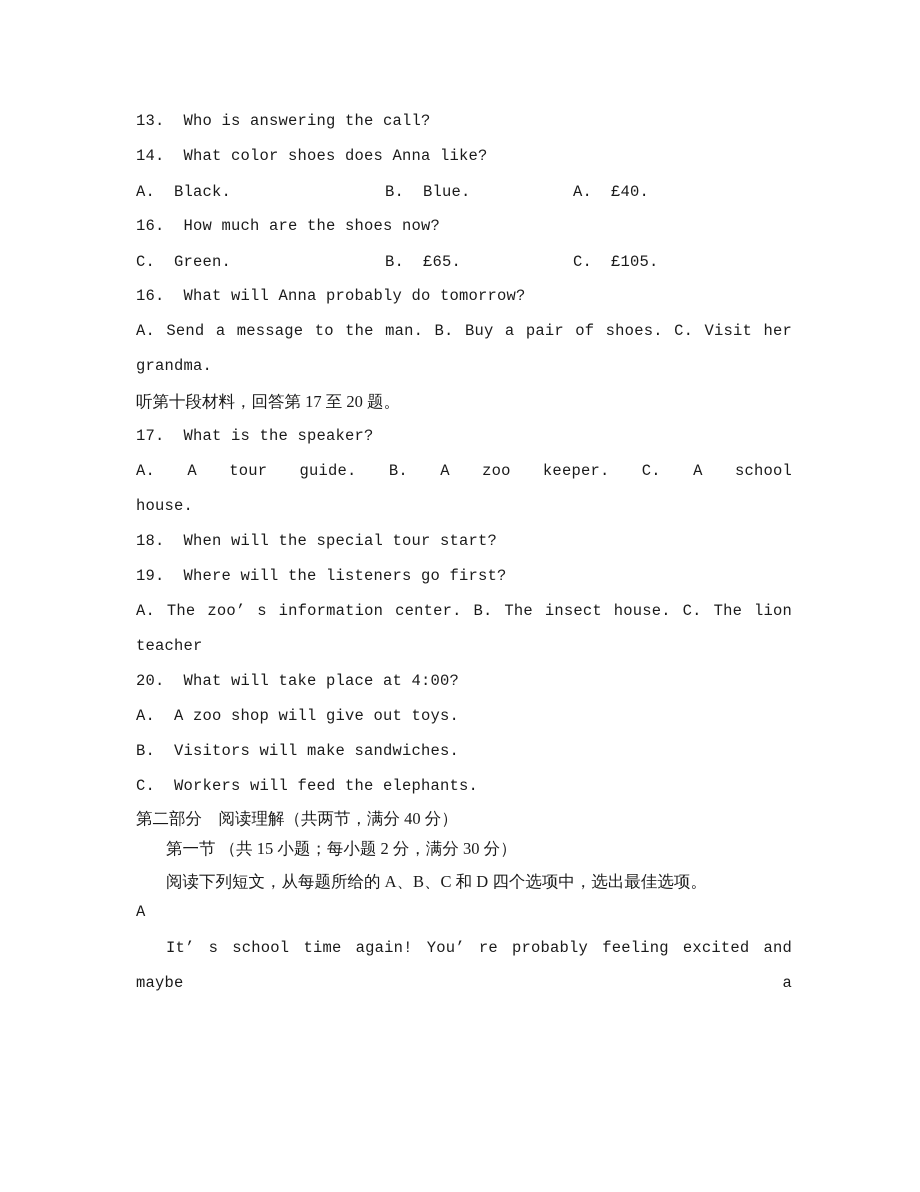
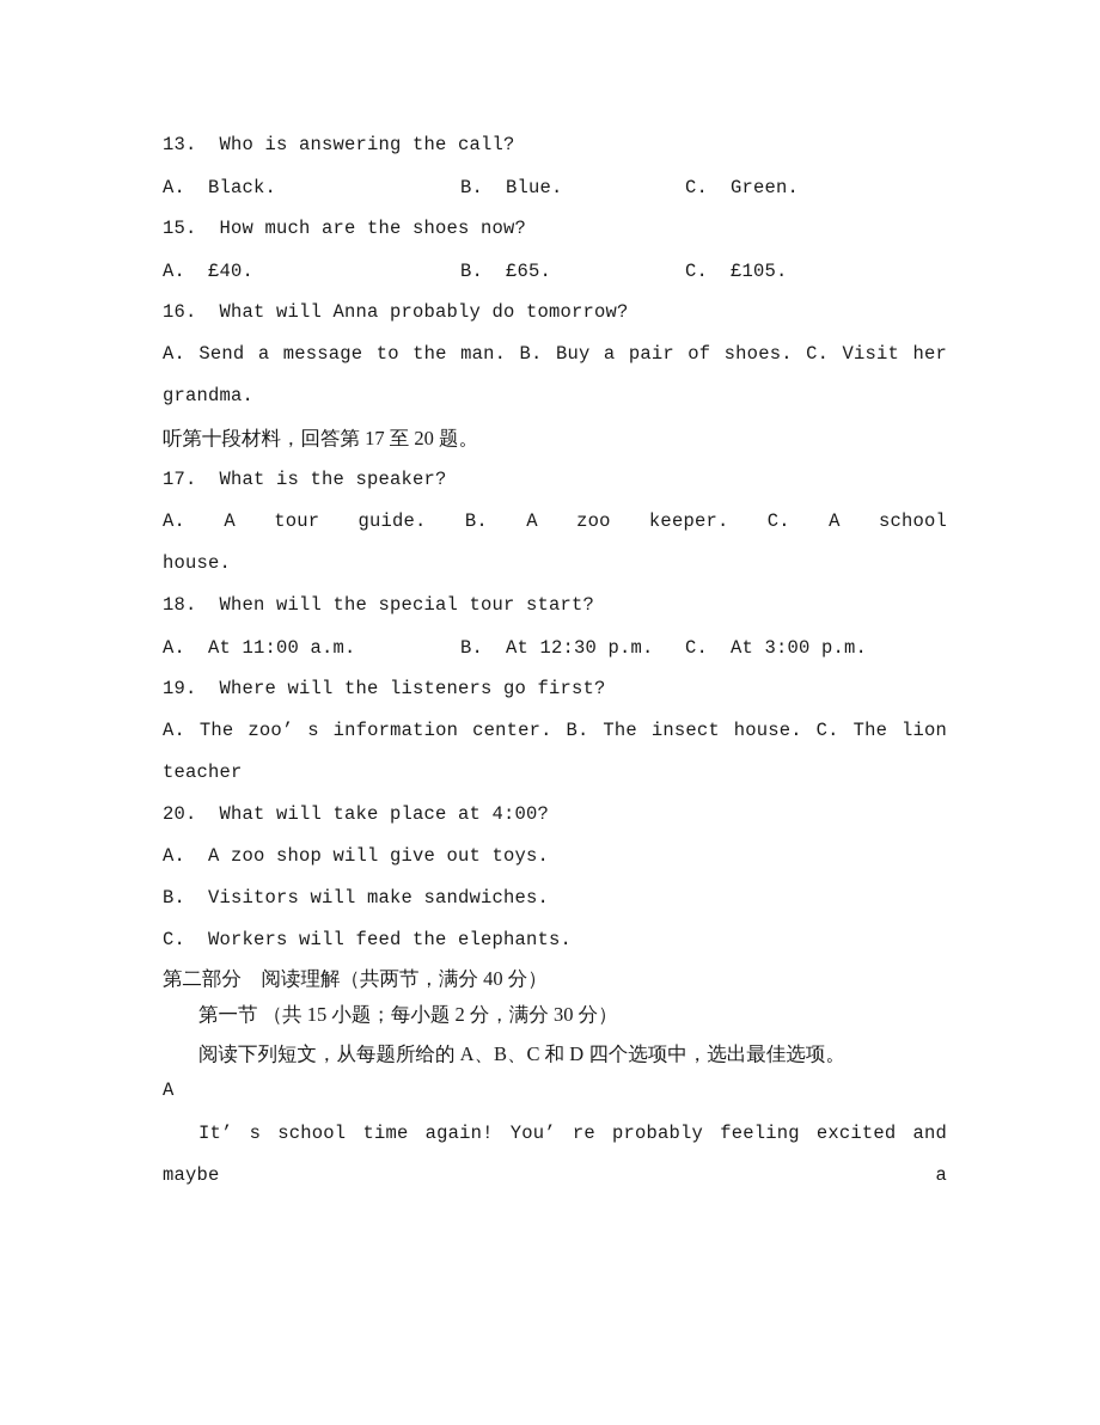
  13. Who is answering the call?
- 14. What color shoes does Anna like?
  A. Black.
  B. Blue.
- A. £40.
+ C. Green.
- 16. How much are the shoes now?
+ 15. How much are the shoes now?
- C. Green.
+ A. £40.
  B. £65.
  C. £105.
  16. What will Anna probably do tomorrow?
  A. Send a message to the man. B. Buy a pair of shoes. C. Visit her
  grandma.
  听第十段材料，回答第 17 至 20 题。
  17. What is the speaker?
  A. A tour guide. B. A zoo keeper. C. A school
  house.
  18. When will the special tour start?
+ A. At 11:00 a.m.
+ B. At 12:30 p.m.
+ C. At 3:00 p.m.
  19. Where will the listeners go first?
  A. The zoo’ s information center. B. The insect house. C. The lion
  teacher
  20. What will take place at 4:00?
  A. A zoo shop will give out toys.
  B. Visitors will make sandwiches.
  C. Workers will feed the elephants.
  第二部分 阅读理解（共两节，满分 40 分）
  第一节 （共 15 小题；每小题 2 分，满分 30 分）
  阅读下列短文，从每题所给的 A、B、C 和 D 四个选项中，选出最佳选项。
  A
  It’ s school time again! You’ re probably feeling excited and maybe a
